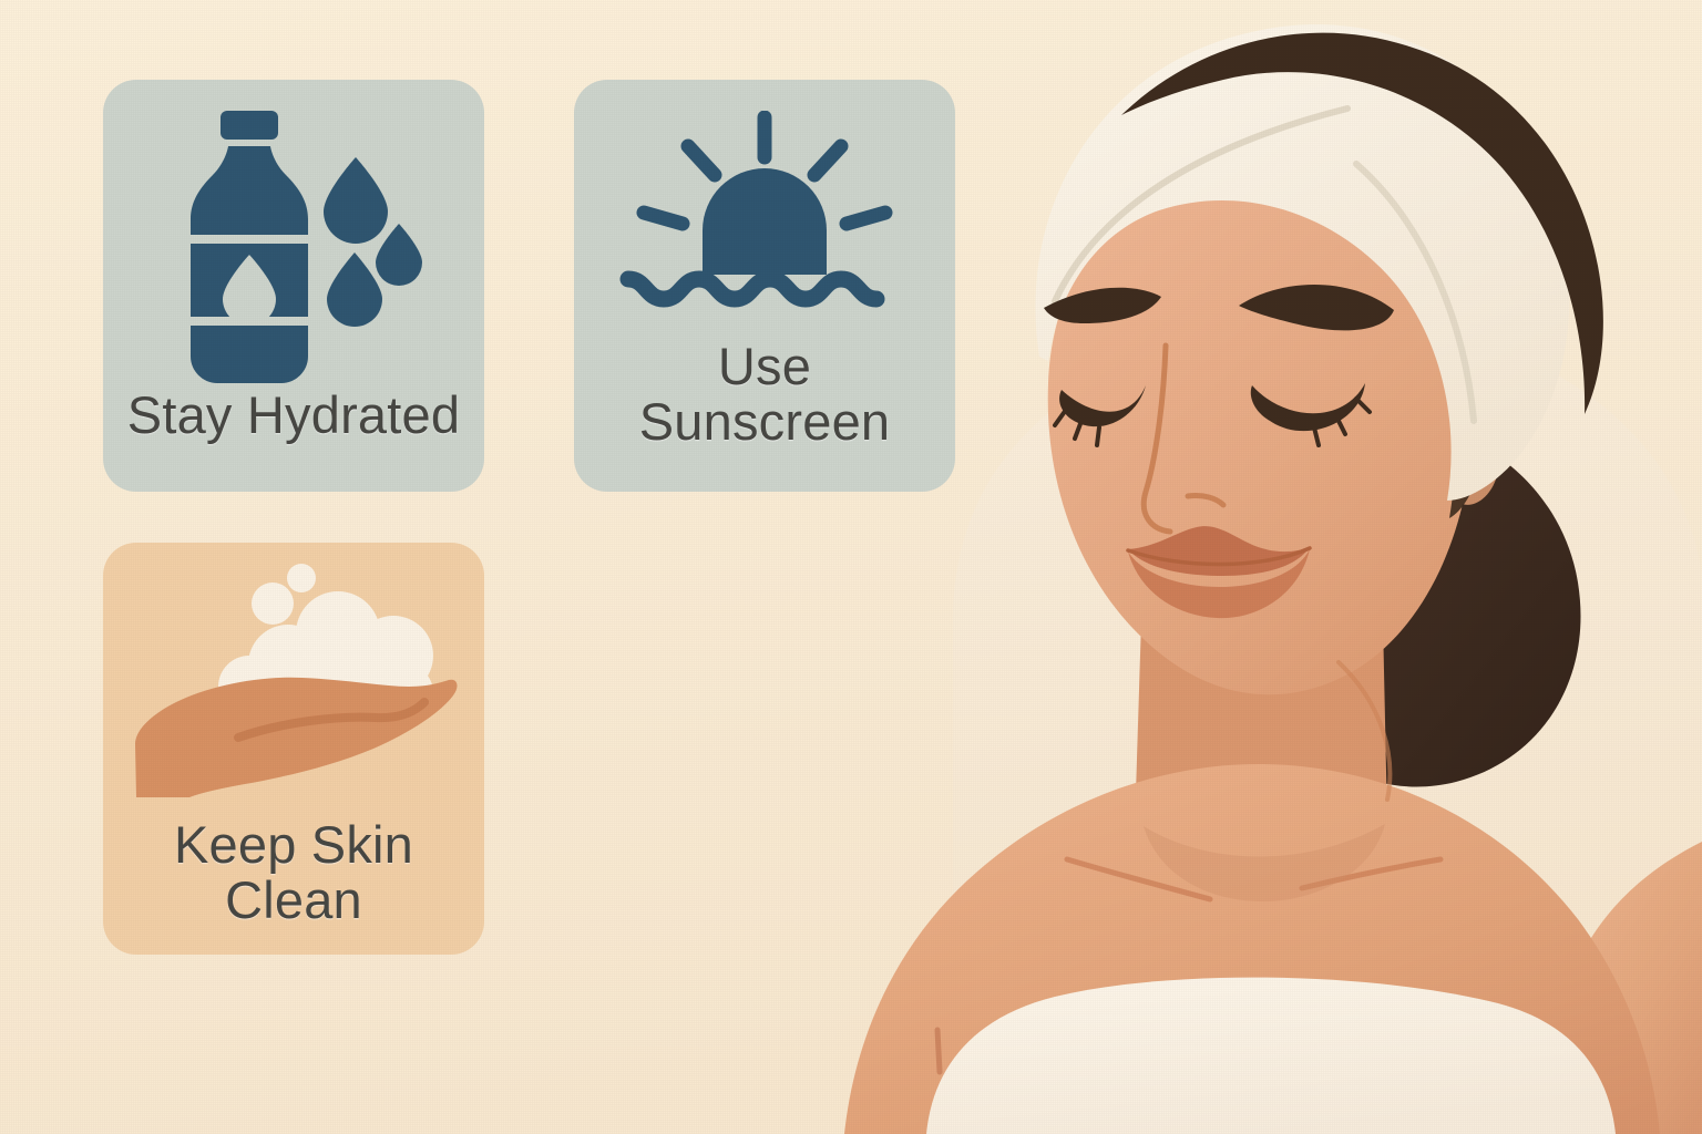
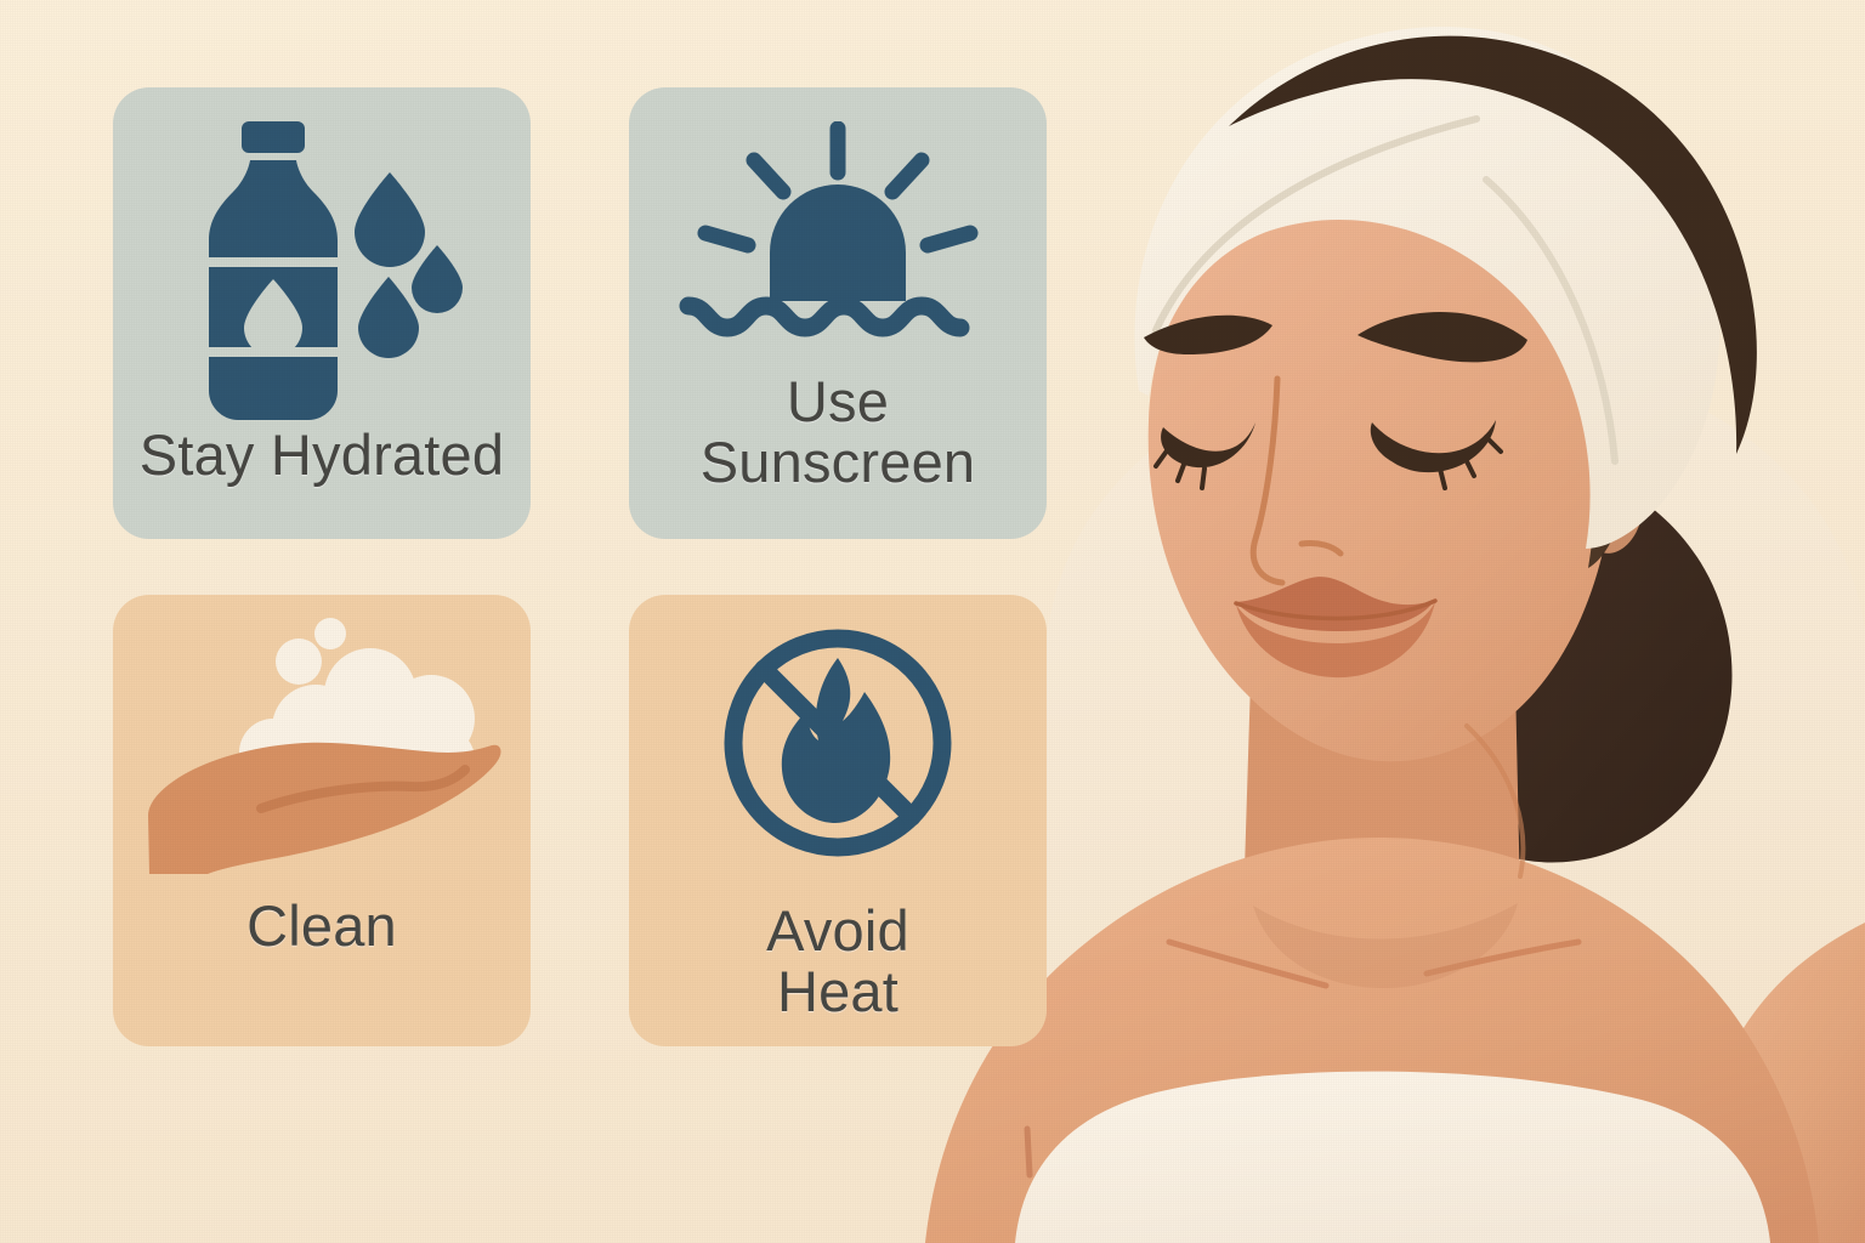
  Stay Hydrated
  Use
  Sunscreen
- Keep Skin
  Clean
+ Avoid
+ Heat
